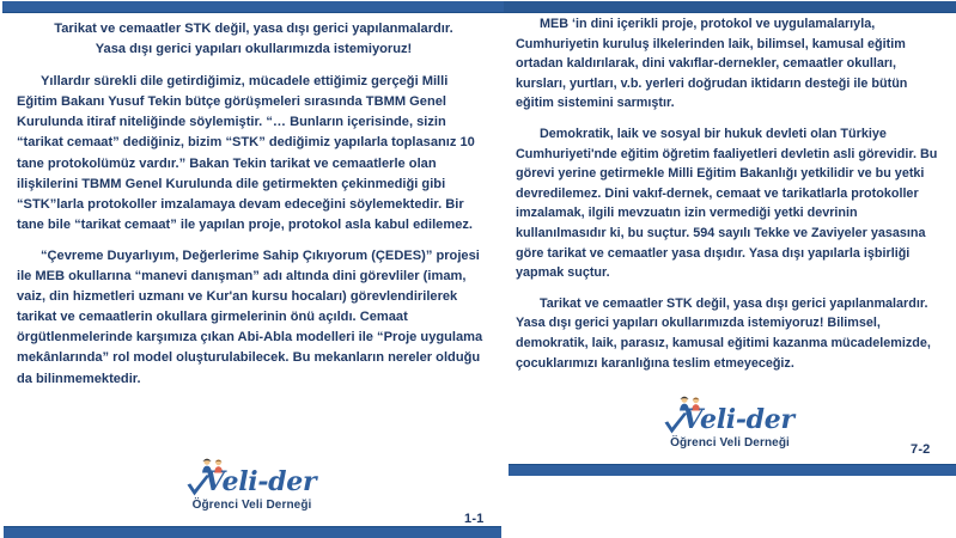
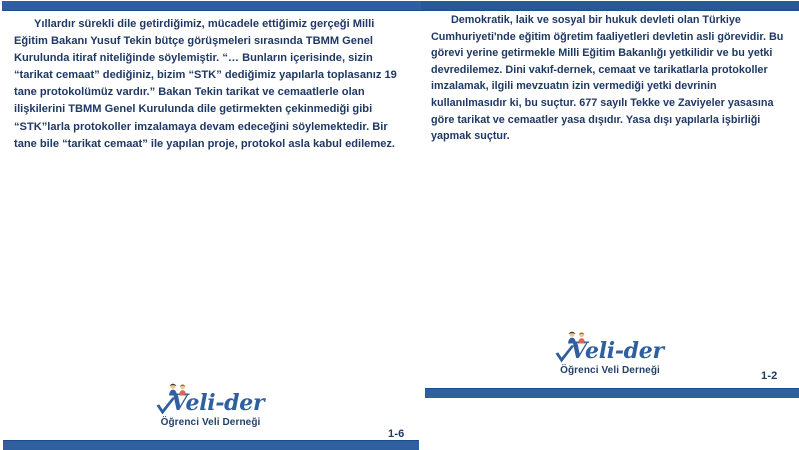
- Tarikat ve cemaatler STK değil, yasa dışı gerici yapılanmalardır.
- Yasa dışı gerici yapıları okullarımızda istemiyoruz!
- Yıllardır sürekli dile getirdiğimiz, mücadele ettiğimiz gerçeği Milli Eğitim Bakanı Yusuf Tekin bütçe görüşmeleri sırasında TBMM Genel Kurulunda itiraf niteliğinde söylemiştir. “… Bunların içerisinde, sizin “tarikat cemaat” dediğiniz, bizim “STK” dediğimiz yapılarla toplasanız 10 tane protokolümüz vardır.” Bakan Tekin tarikat ve cemaatlerle olan ilişkilerini TBMM Genel Kurulunda dile getirmekten çekinmediği gibi “STK”larla protokoller imzalamaya devam edeceğini söylemektedir. Bir tane bile “tarikat cemaat” ile yapılan proje, protokol asla kabul edilemez.
+ Yıllardır sürekli dile getirdiğimiz, mücadele ettiğimiz gerçeği Milli Eğitim Bakanı Yusuf Tekin bütçe görüşmeleri sırasında TBMM Genel Kurulunda itiraf niteliğinde söylemiştir. “… Bunların içerisinde, sizin “tarikat cemaat” dediğiniz, bizim “STK” dediğimiz yapılarla toplasanız 19 tane protokolümüz vardır.” Bakan Tekin tarikat ve cemaatlerle olan ilişkilerini TBMM Genel Kurulunda dile getirmekten çekinmediği gibi “STK”larla protokoller imzalamaya devam edeceğini söylemektedir. Bir tane bile “tarikat cemaat” ile yapılan proje, protokol asla kabul edilemez.
- “Çevreme Duyarlıyım, Değerlerime Sahip Çıkıyorum (ÇEDES)” projesi ile MEB okullarına “manevi danışman” adı altında dini görevliler (imam, vaiz, din hizmetleri uzmanı ve Kur'an kursu hocaları) görevlendirilerek tarikat ve cemaatlerin okullara girmelerinin önü açıldı. Cemaat örgütlenmelerinde karşımıza çıkan Abi-Abla modelleri ile “Proje uygulama mekânlarında” rol model oluşturulabilecek. Bu mekanların nereler olduğu da bilinmemektedir.
  Veli-der
  Öğrenci Veli Derneği
- 1-1
+ 1-6
- MEB ‘in dini içerikli proje, protokol ve uygulamalarıyla, Cumhuriyetin kuruluş ilkelerinden laik, bilimsel, kamusal eğitim ortadan kaldırılarak, dini vakıflar-dernekler, cemaatler okulları, kursları, yurtları, v.b. yerleri doğrudan iktidarın desteği ile bütün eğitim sistemini sarmıştır.
- Demokratik, laik ve sosyal bir hukuk devleti olan Türkiye Cumhuriyeti'nde eğitim öğretim faaliyetleri devletin asli görevidir. Bu görevi yerine getirmekle Milli Eğitim Bakanlığı yetkilidir ve bu yetki devredilemez. Dini vakıf-dernek, cemaat ve tarikatlarla protokoller imzalamak, ilgili mevzuatın izin vermediği yetki devrinin kullanılmasıdır ki, bu suçtur. 594 sayılı Tekke ve Zaviyeler yasasına göre tarikat ve cemaatler yasa dışıdır. Yasa dışı yapılarla işbirliği yapmak suçtur.
+ Demokratik, laik ve sosyal bir hukuk devleti olan Türkiye Cumhuriyeti'nde eğitim öğretim faaliyetleri devletin asli görevidir. Bu görevi yerine getirmekle Milli Eğitim Bakanlığı yetkilidir ve bu yetki devredilemez. Dini vakıf-dernek, cemaat ve tarikatlarla protokoller imzalamak, ilgili mevzuatın izin vermediği yetki devrinin kullanılmasıdır ki, bu suçtur. 677 sayılı Tekke ve Zaviyeler yasasına göre tarikat ve cemaatler yasa dışıdır. Yasa dışı yapılarla işbirliği yapmak suçtur.
- Tarikat ve cemaatler STK değil, yasa dışı gerici yapılanmalardır. Yasa dışı gerici yapıları okullarımızda istemiyoruz! Bilimsel, demokratik, laik, parasız, kamusal eğitimi kazanma mücadelemizde, çocuklarımızı karanlığına teslim etmeyeceğiz.
  Veli-der
  Öğrenci Veli Derneği
- 7-2
+ 1-2
